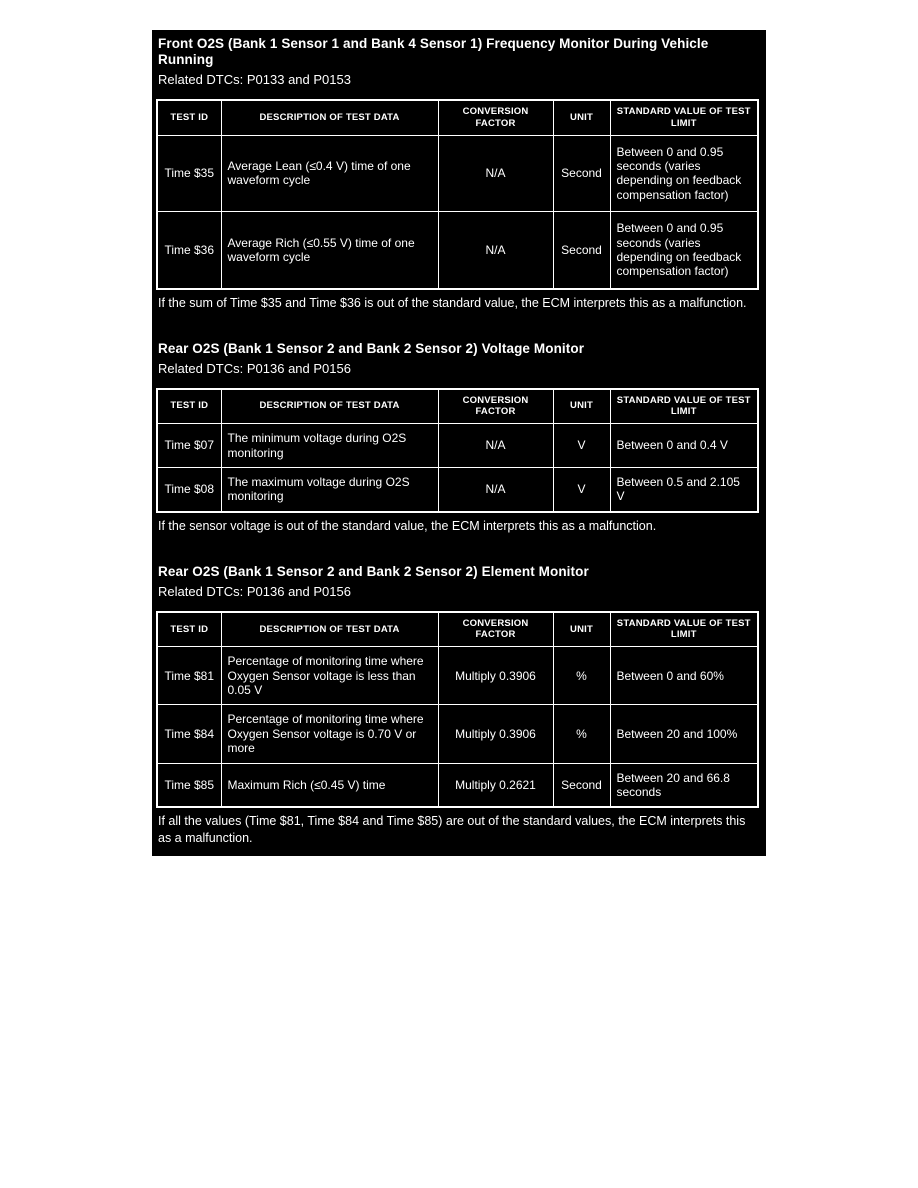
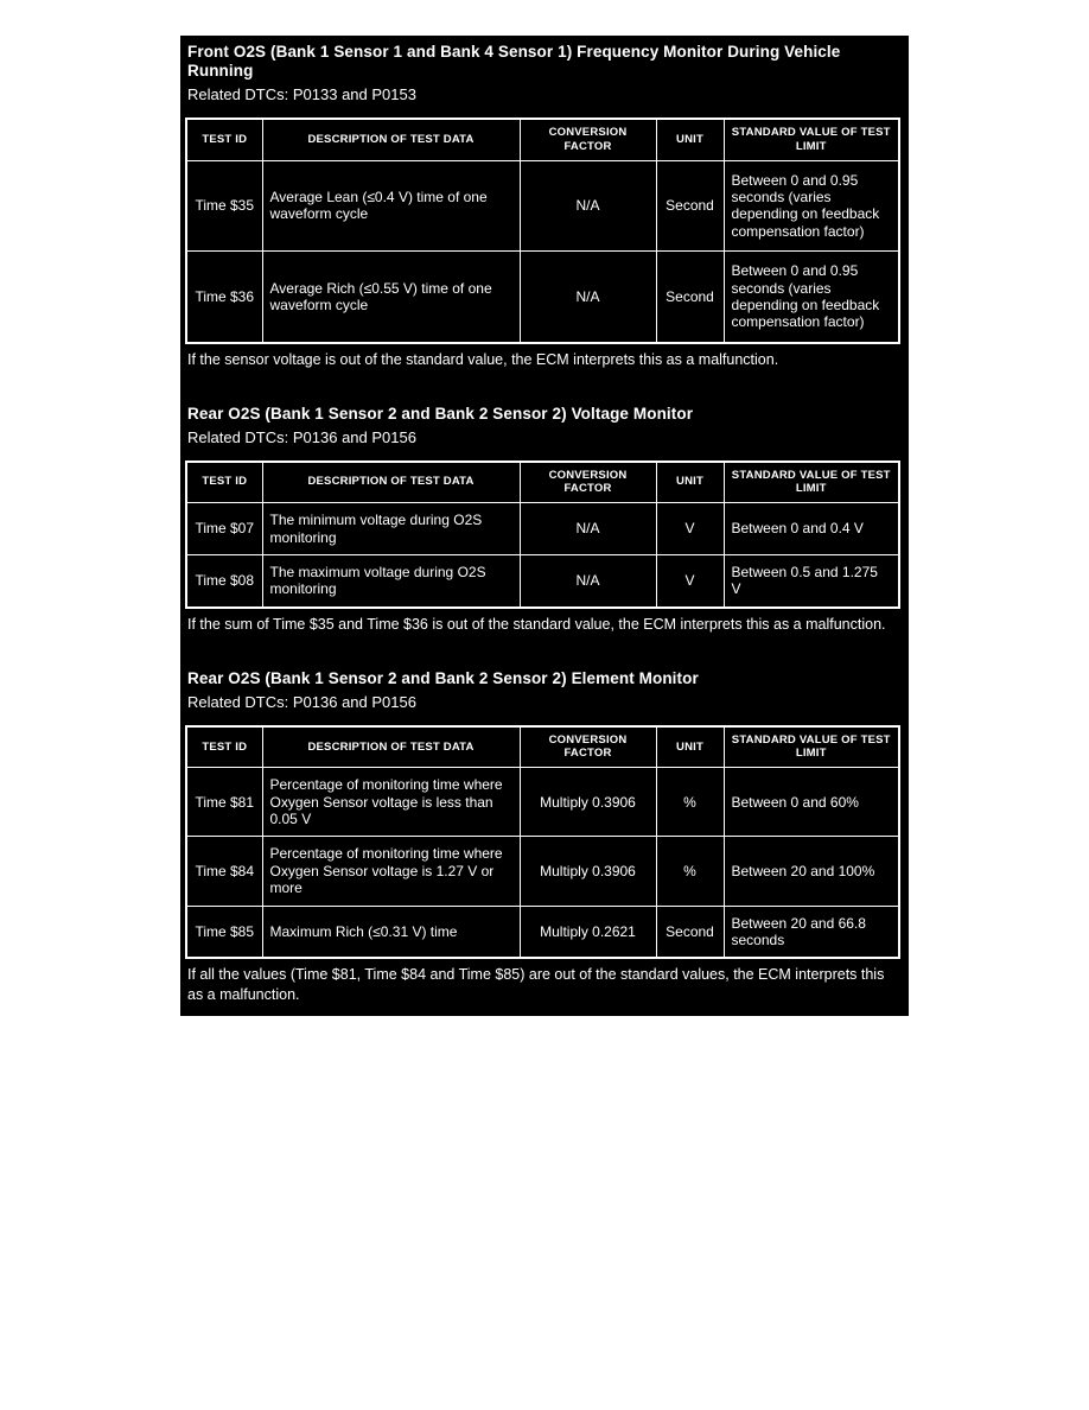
  Front O2S (Bank 1 Sensor 1 and Bank 4 Sensor 1) Frequency Monitor During Vehicle Running
  Related DTCs: P0133 and P0153
  TEST ID	DESCRIPTION OF TEST DATA	CONVERSION FACTOR	UNIT	STANDARD VALUE OF TEST LIMIT
  Time $35	Average Lean (≤0.4 V) time of one waveform cycle	N/A	Second	Between 0 and 0.95 seconds (varies depending on feedback compensation factor)
  Time $36	Average Rich (≤0.55 V) time of one waveform cycle	N/A	Second	Between 0 and 0.95 seconds (varies depending on feedback compensation factor)
- If the sum of Time $35 and Time $36 is out of the standard value, the ECM interprets this as a malfunction.
+ If the sensor voltage is out of the standard value, the ECM interprets this as a malfunction.
  Rear O2S (Bank 1 Sensor 2 and Bank 2 Sensor 2) Voltage Monitor
  Related DTCs: P0136 and P0156
  TEST ID	DESCRIPTION OF TEST DATA	CONVERSION FACTOR	UNIT	STANDARD VALUE OF TEST LIMIT
  Time $07	The minimum voltage during O2S monitoring	N/A	V	Between 0 and 0.4 V
- Time $08	The maximum voltage during O2S monitoring	N/A	V	Between 0.5 and 2.105 V
+ Time $08	The maximum voltage during O2S monitoring	N/A	V	Between 0.5 and 1.275 V
- If the sensor voltage is out of the standard value, the ECM interprets this as a malfunction.
+ If the sum of Time $35 and Time $36 is out of the standard value, the ECM interprets this as a malfunction.
  Rear O2S (Bank 1 Sensor 2 and Bank 2 Sensor 2) Element Monitor
  Related DTCs: P0136 and P0156
  TEST ID	DESCRIPTION OF TEST DATA	CONVERSION FACTOR	UNIT	STANDARD VALUE OF TEST LIMIT
  Time $81	Percentage of monitoring time where Oxygen Sensor voltage is less than 0.05 V	Multiply 0.3906	%	Between 0 and 60%
- Time $84	Percentage of monitoring time where Oxygen Sensor voltage is 0.70 V or more	Multiply 0.3906	%	Between 20 and 100%
+ Time $84	Percentage of monitoring time where Oxygen Sensor voltage is 1.27 V or more	Multiply 0.3906	%	Between 20 and 100%
- Time $85	Maximum Rich (≤0.45 V) time	Multiply 0.2621	Second	Between 20 and 66.8 seconds
+ Time $85	Maximum Rich (≤0.31 V) time	Multiply 0.2621	Second	Between 20 and 66.8 seconds
  If all the values (Time $81, Time $84 and Time $85) are out of the standard values, the ECM interprets this as a malfunction.
